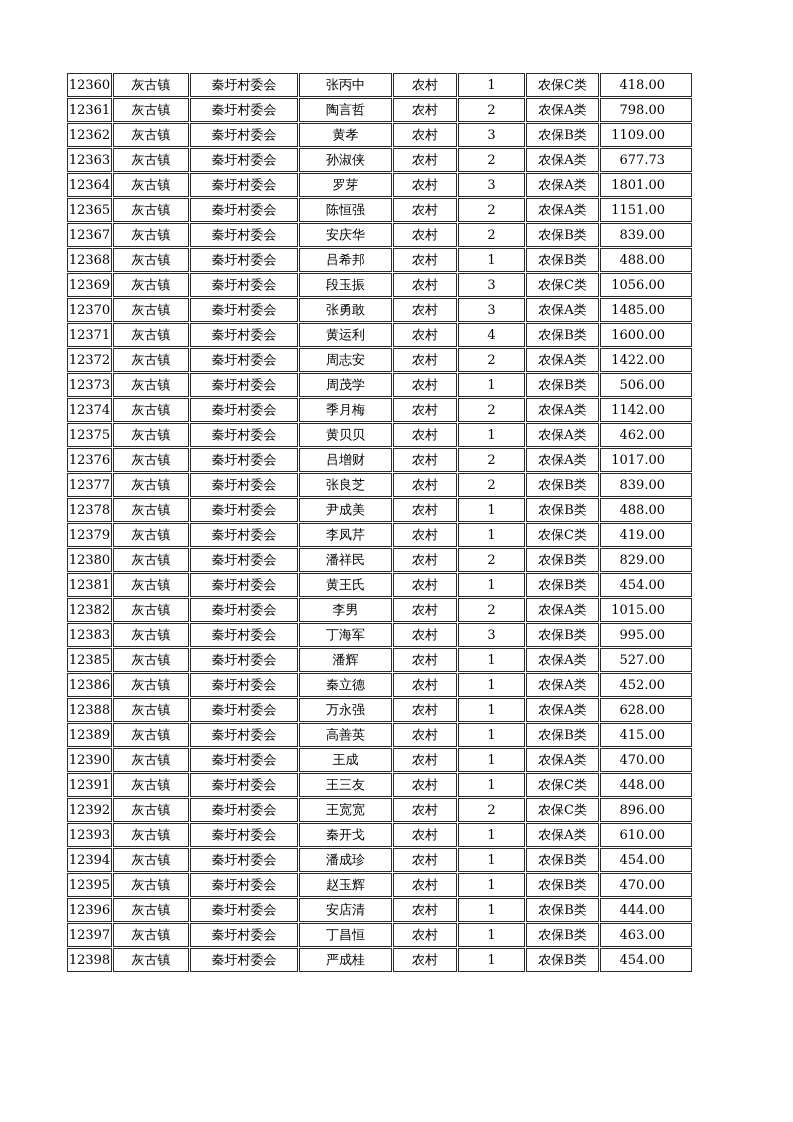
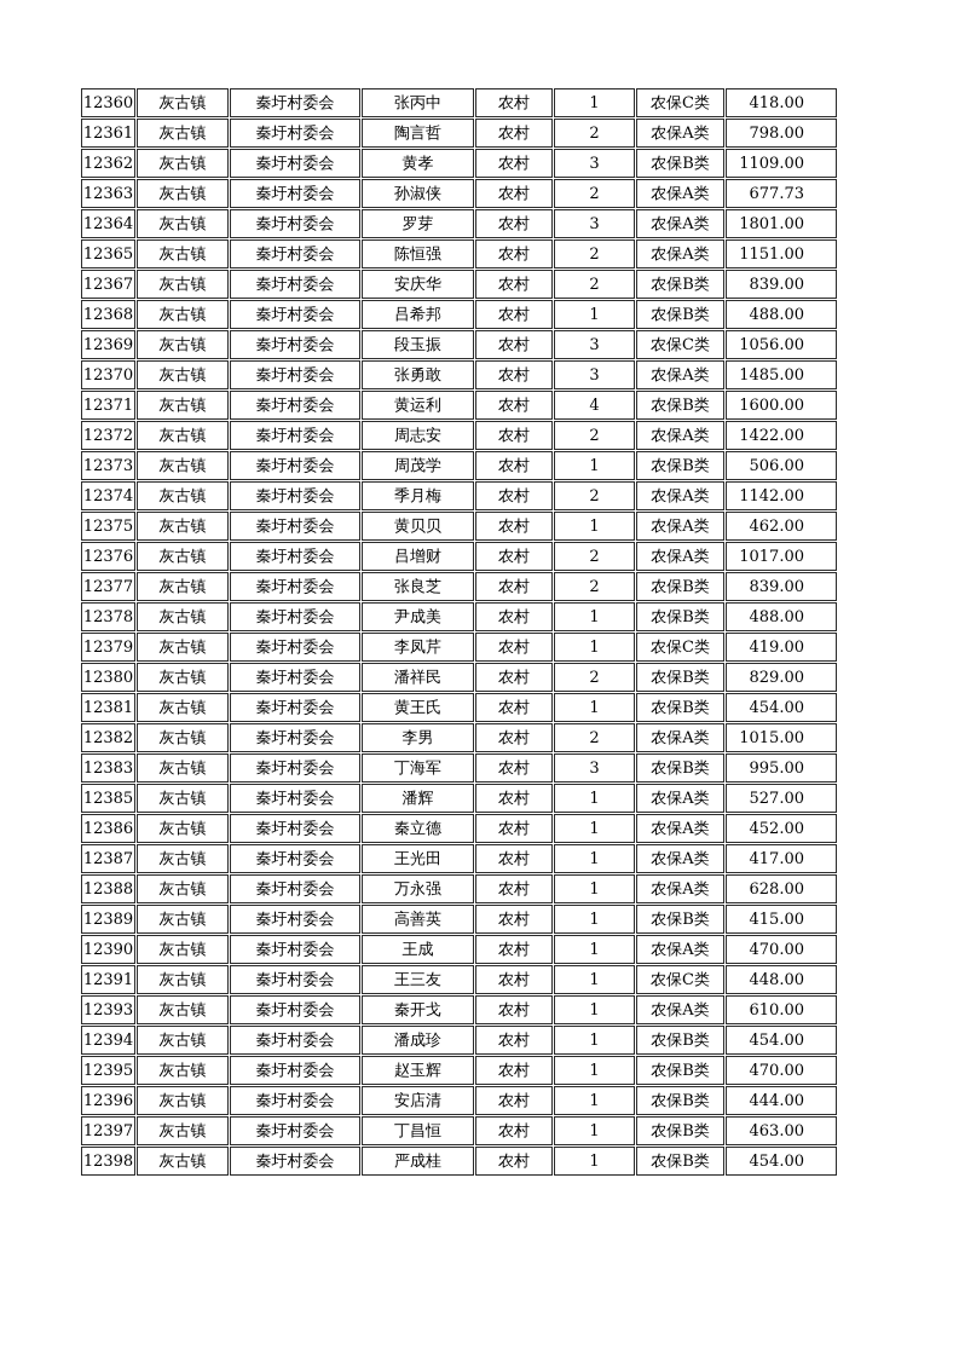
  12360	灰古镇	秦圩村委会	张丙中	农村	1	农保C类	418.00
  12361	灰古镇	秦圩村委会	陶言哲	农村	2	农保A类	798.00
  12362	灰古镇	秦圩村委会	黄孝	农村	3	农保B类	1109.00
  12363	灰古镇	秦圩村委会	孙淑侠	农村	2	农保A类	677.73
  12364	灰古镇	秦圩村委会	罗芽	农村	3	农保A类	1801.00
  12365	灰古镇	秦圩村委会	陈恒强	农村	2	农保A类	1151.00
  12367	灰古镇	秦圩村委会	安庆华	农村	2	农保B类	839.00
  12368	灰古镇	秦圩村委会	吕希邦	农村	1	农保B类	488.00
  12369	灰古镇	秦圩村委会	段玉振	农村	3	农保C类	1056.00
  12370	灰古镇	秦圩村委会	张勇敢	农村	3	农保A类	1485.00
  12371	灰古镇	秦圩村委会	黄运利	农村	4	农保B类	1600.00
  12372	灰古镇	秦圩村委会	周志安	农村	2	农保A类	1422.00
  12373	灰古镇	秦圩村委会	周茂学	农村	1	农保B类	506.00
  12374	灰古镇	秦圩村委会	季月梅	农村	2	农保A类	1142.00
  12375	灰古镇	秦圩村委会	黄贝贝	农村	1	农保A类	462.00
  12376	灰古镇	秦圩村委会	吕增财	农村	2	农保A类	1017.00
  12377	灰古镇	秦圩村委会	张良芝	农村	2	农保B类	839.00
  12378	灰古镇	秦圩村委会	尹成美	农村	1	农保B类	488.00
  12379	灰古镇	秦圩村委会	李凤芹	农村	1	农保C类	419.00
  12380	灰古镇	秦圩村委会	潘祥民	农村	2	农保B类	829.00
  12381	灰古镇	秦圩村委会	黄王氏	农村	1	农保B类	454.00
  12382	灰古镇	秦圩村委会	李男	农村	2	农保A类	1015.00
  12383	灰古镇	秦圩村委会	丁海军	农村	3	农保B类	995.00
  12385	灰古镇	秦圩村委会	潘辉	农村	1	农保A类	527.00
  12386	灰古镇	秦圩村委会	秦立德	农村	1	农保A类	452.00
+ 12387	灰古镇	秦圩村委会	王光田	农村	1	农保A类	417.00
  12388	灰古镇	秦圩村委会	万永强	农村	1	农保A类	628.00
  12389	灰古镇	秦圩村委会	高善英	农村	1	农保B类	415.00
  12390	灰古镇	秦圩村委会	王成	农村	1	农保A类	470.00
  12391	灰古镇	秦圩村委会	王三友	农村	1	农保C类	448.00
- 12392	灰古镇	秦圩村委会	王宽宽	农村	2	农保C类	896.00
  12393	灰古镇	秦圩村委会	秦开戈	农村	1	农保A类	610.00
  12394	灰古镇	秦圩村委会	潘成珍	农村	1	农保B类	454.00
  12395	灰古镇	秦圩村委会	赵玉辉	农村	1	农保B类	470.00
  12396	灰古镇	秦圩村委会	安店清	农村	1	农保B类	444.00
  12397	灰古镇	秦圩村委会	丁昌恒	农村	1	农保B类	463.00
  12398	灰古镇	秦圩村委会	严成桂	农村	1	农保B类	454.00
